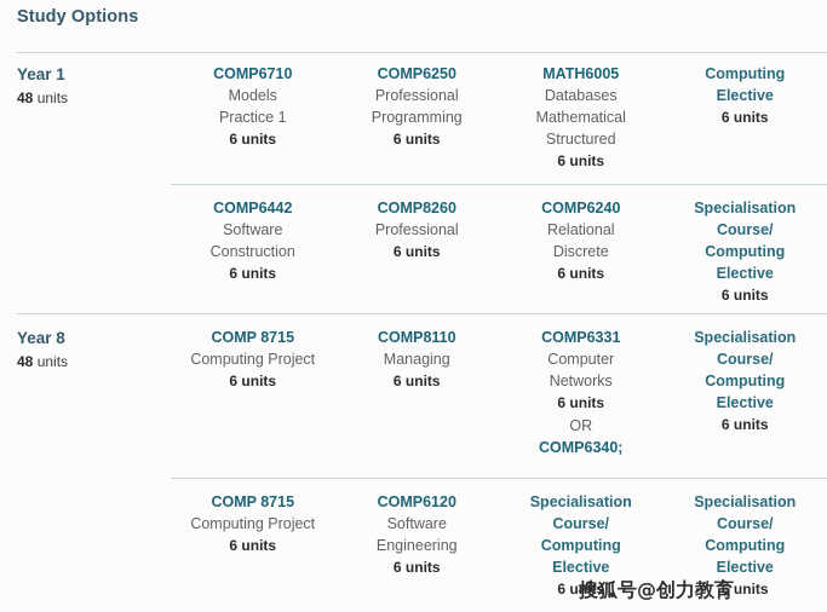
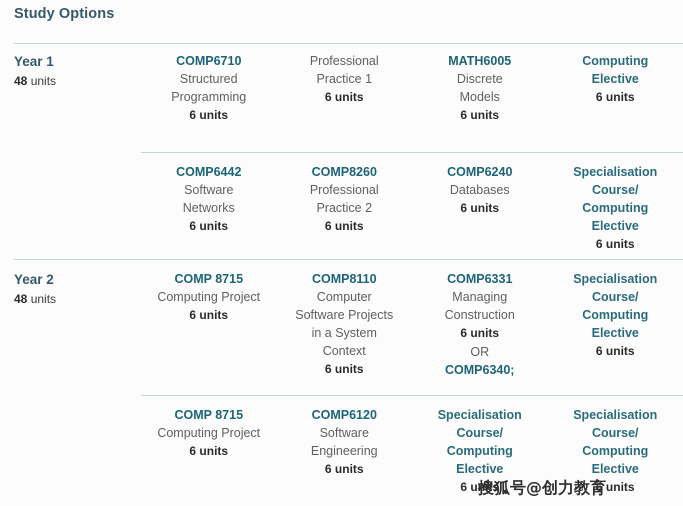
  Study Options
  Year 1
  48 units
  COMP6710
- Models
+ Structured
- Practice 1
+ Programming
  6 units
- COMP6250
  Professional
- Programming
+ Practice 1
  6 units
  MATH6005
- Databases
+ Discrete
- Mathematical
- Structured
+ Models
  6 units
  Computing
  Elective
  6 units
  COMP6442
  Software
- Construction
+ Networks
  6 units
  COMP8260
  Professional
+ Practice 2
  6 units
  COMP6240
- Relational
- Discrete
+ Databases
  6 units
  Specialisation
  Course/
  Computing
  Elective
  6 units
- Year 8
+ Year 2
  48 units
  COMP 8715
  Computing Project
  6 units
  COMP8110
- Managing
+ Computer
+ Software Projects
+ in a System
+ Context
  6 units
  COMP6331
- Computer
+ Managing
- Networks
+ Construction
  6 units
  OR
  COMP6340;
  Specialisation
  Course/
  Computing
  Elective
  6 units
  COMP 8715
  Computing Project
  6 units
  COMP6120
  Software
  Engineering
  6 units
  Specialisation
  Course/
  Computing
  Elective
  6 units
  Specialisation
  Course/
  Computing
  Elective
  6 units
  搜狐号@创力教育
